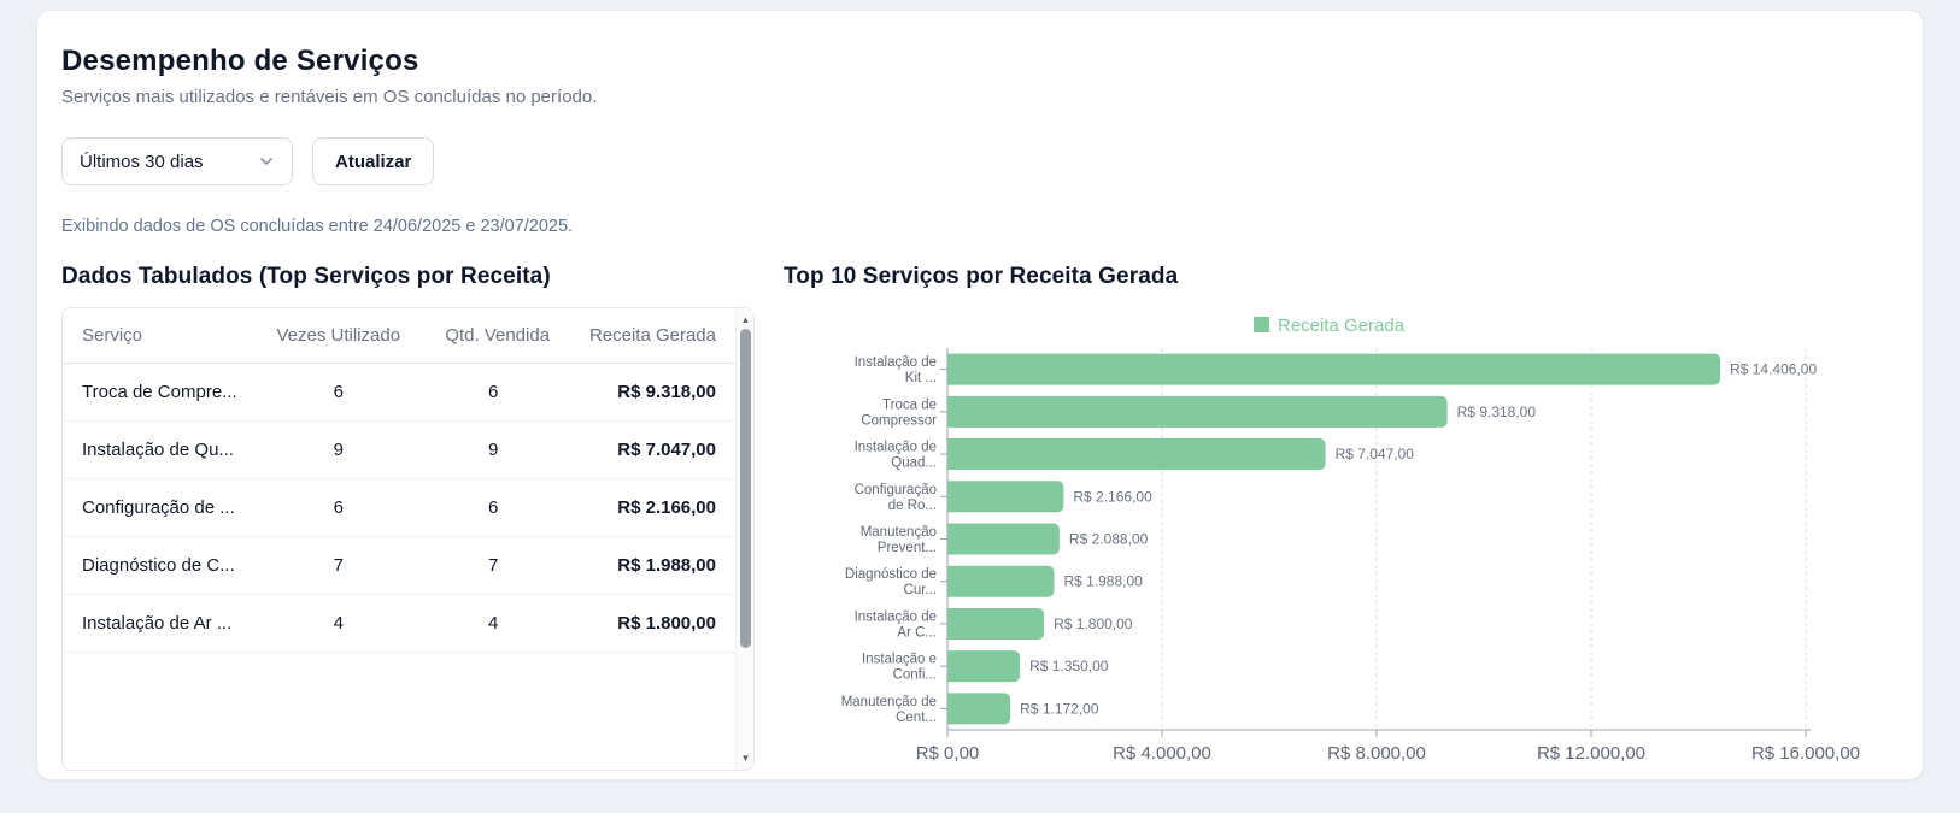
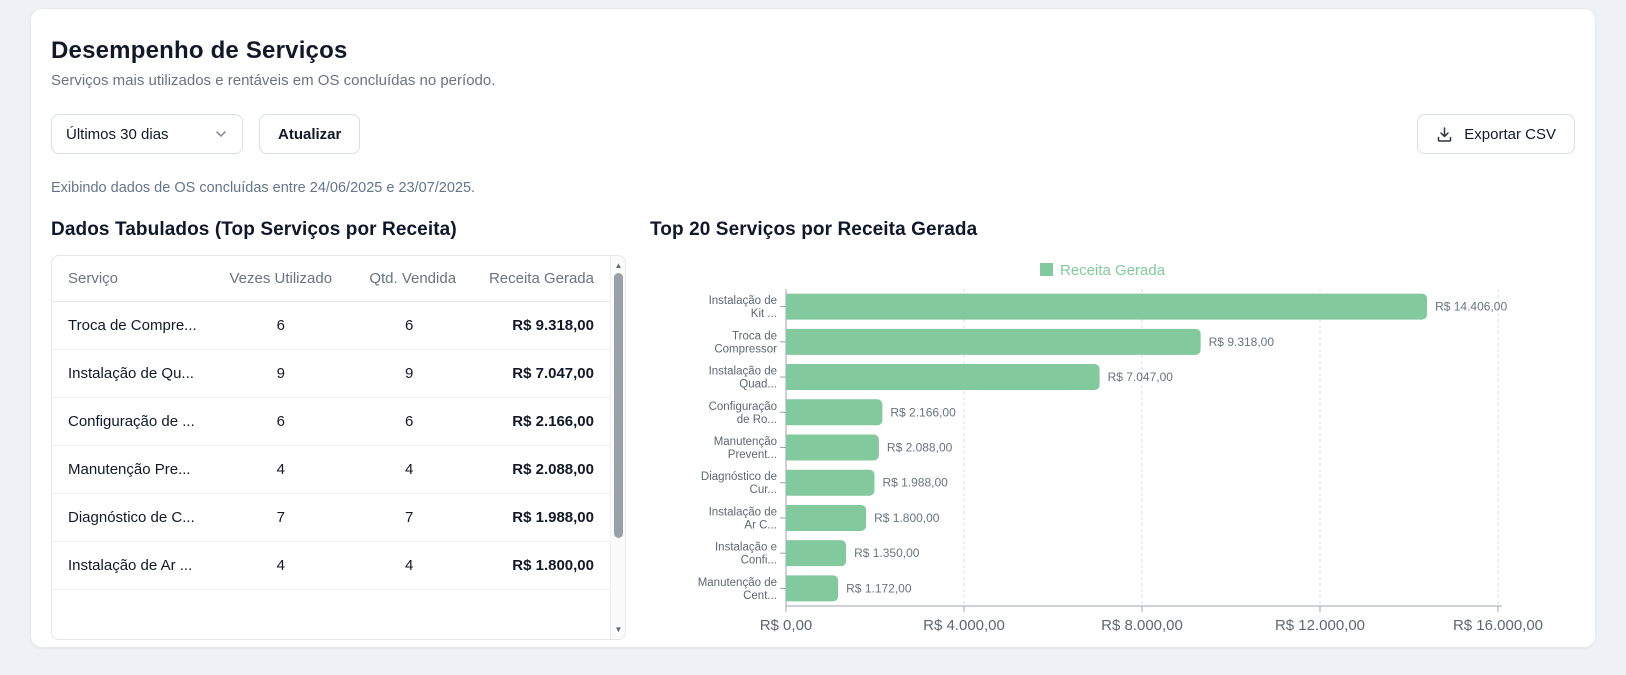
  Desempenho de Serviços
  Serviços mais utilizados e rentáveis em OS concluídas no período.
  Últimos 30 dias
  Atualizar
+ Exportar CSV
  Exibindo dados de OS concluídas entre 24/06/2025 e 23/07/2025.
  Dados Tabulados (Top Serviços por Receita)
  Serviço	Vezes Utilizado	Qtd. Vendida	Receita Gerada
  Troca de Compre...	6	6	R$ 9.318,00
  Instalação de Qu...	9	9	R$ 7.047,00
  Configuração de ...	6	6	R$ 2.166,00
+ Manutenção Pre...	4	4	R$ 2.088,00
  Diagnóstico de C...	7	7	R$ 1.988,00
  Instalação de Ar ...	4	4	R$ 1.800,00
  ▲
  ▼
- Top 10 Serviços por Receita Gerada
+ Top 20 Serviços por Receita Gerada
  Receita Gerada
  R$ 0,00
  R$ 4.000,00
  R$ 8.000,00
  R$ 12.000,00
  R$ 16.000,00
  R$ 14.406,00
  Instalação de
  Kit ...
  R$ 9.318,00
  Troca de
  Compressor
  R$ 7.047,00
  Instalação de
  Quad...
  R$ 2.166,00
  Configuração
  de Ro...
  R$ 2.088,00
  Manutenção
  Prevent...
  R$ 1.988,00
  Diagnóstico de
  Cur...
  R$ 1.800,00
  Instalação de
  Ar C...
  R$ 1.350,00
  Instalação e
  Confi...
  R$ 1.172,00
  Manutenção de
  Cent...
